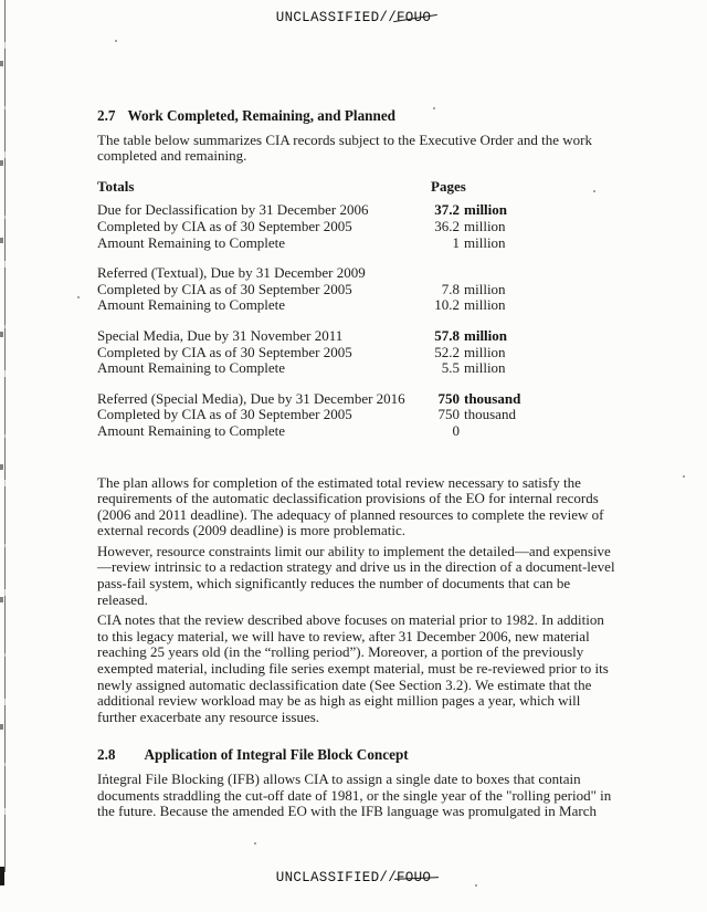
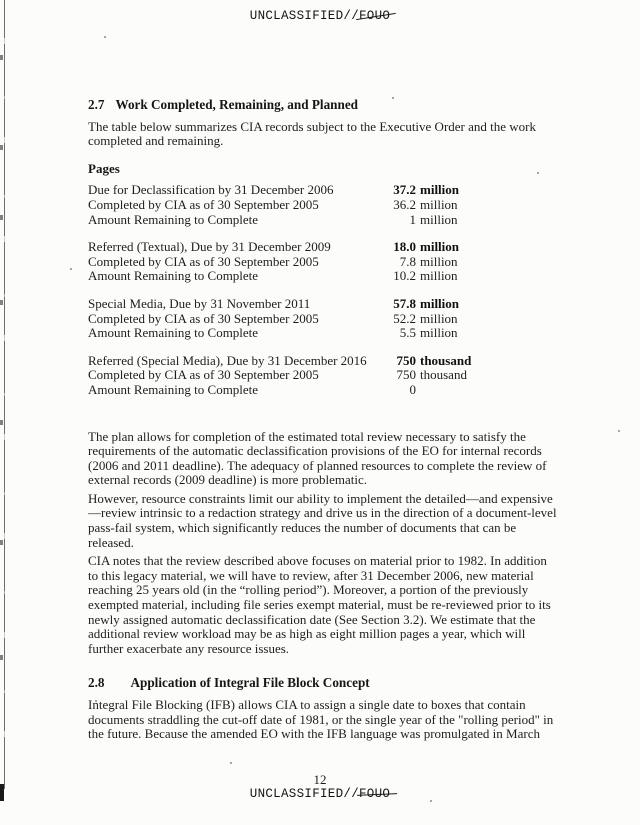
  UNCLASSIFIED//FOUO
  2.7 Work Completed, Remaining, and Planned
  The table below summarizes CIA records subject to the Executive Order and the work completed and remaining.
- Totals
  Pages
  Due for Declassification by 31 December 2006
  37.2 million
  Completed by CIA as of 30 September 2005
  36.2 million
  Amount Remaining to Complete
  1 million
  Referred (Textual), Due by 31 December 2009
+ 18.0 million
  Completed by CIA as of 30 September 2005
  7.8 million
  Amount Remaining to Complete
  10.2 million
  Special Media, Due by 31 November 2011
  57.8 million
  Completed by CIA as of 30 September 2005
  52.2 million
  Amount Remaining to Complete
  5.5 million
  Referred (Special Media), Due by 31 December 2016
  750 thousand
  Completed by CIA as of 30 September 2005
  750 thousand
  Amount Remaining to Complete
  0
  The plan allows for completion of the estimated total review necessary to satisfy the requirements of the automatic declassification provisions of the EO for internal records (2006 and 2011 deadline). The adequacy of planned resources to complete the review of external records (2009 deadline) is more problematic.
  However, resource constraints limit our ability to implement the detailed—and expensive—review intrinsic to a redaction strategy and drive us in the direction of a document-level pass-fail system, which significantly reduces the number of documents that can be released.
  CIA notes that the review described above focuses on material prior to 1982. In addition to this legacy material, we will have to review, after 31 December 2006, new material reaching 25 years old (in the “rolling period”). Moreover, a portion of the previously exempted material, including file series exempt material, must be re-reviewed prior to its newly assigned automatic declassification date (See Section 3.2). We estimate that the additional review workload may be as high as eight million pages a year, which will further exacerbate any resource issues.
  2.8 Application of Integral File Block Concept
  Integral File Blocking (IFB) allows CIA to assign a single date to boxes that contain documents straddling the cut-off date of 1981, or the single year of the "rolling period" in the future. Because the amended EO with the IFB language was promulgated in March
+ 12
  UNCLASSIFIED//FOUO
